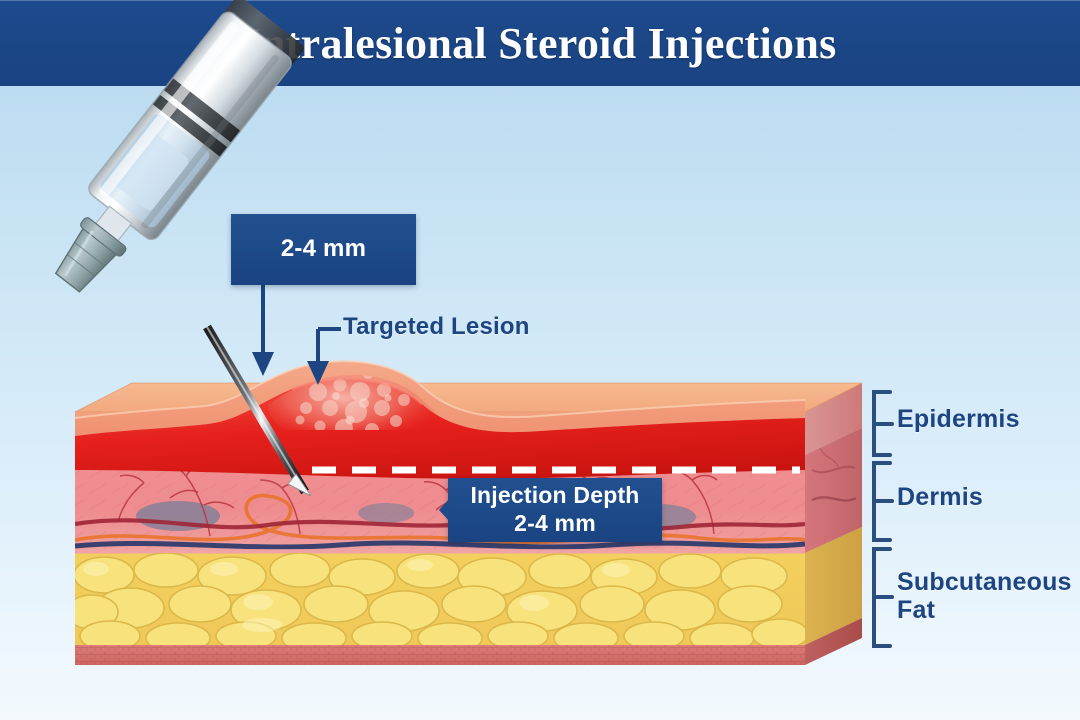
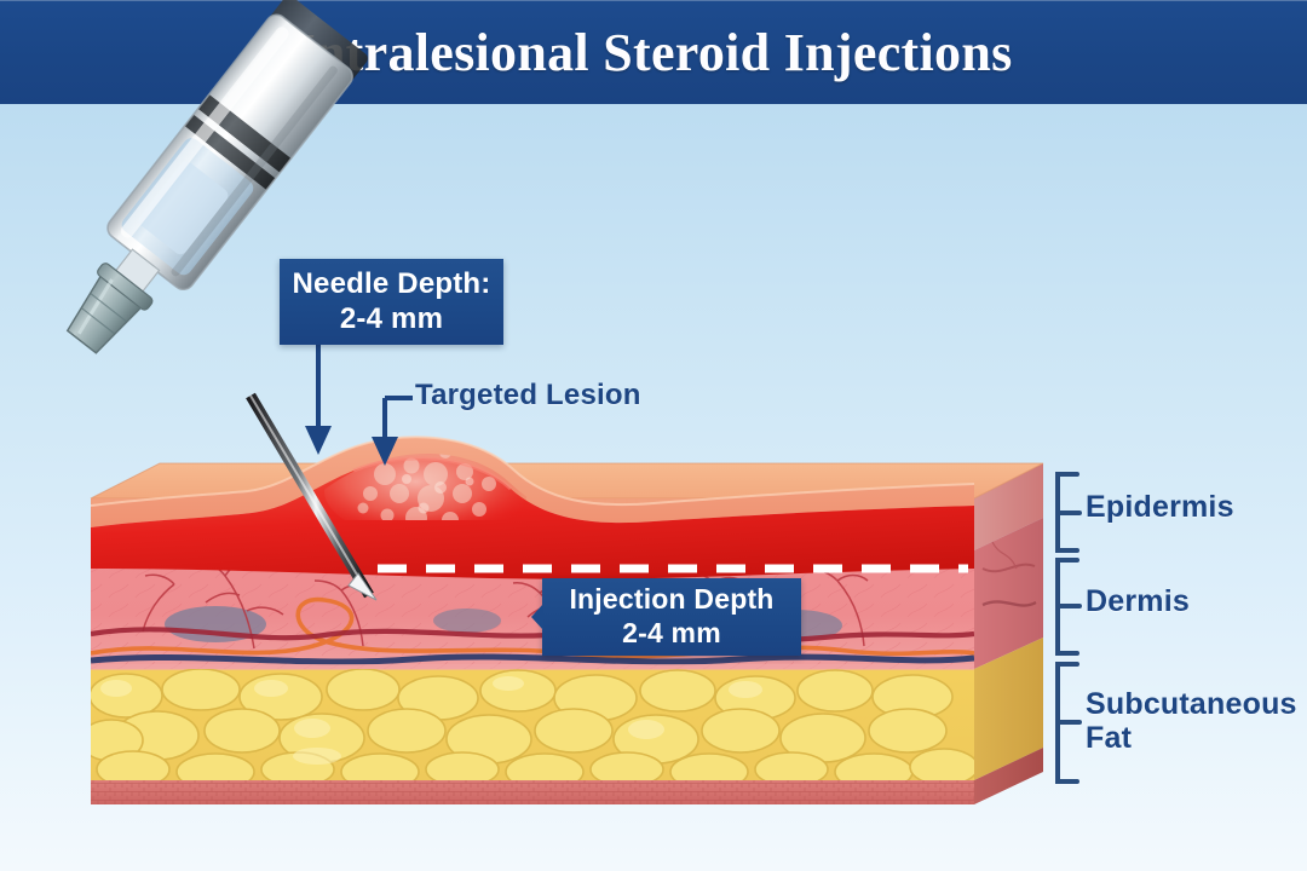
  ralesional Steroid Injections
+ Needle Depth:
  2-4 mm
  Injection Depth
  2-4 mm
  Targeted Lesion
  Epidermis
  Dermis
  Subcutaneous Fat
